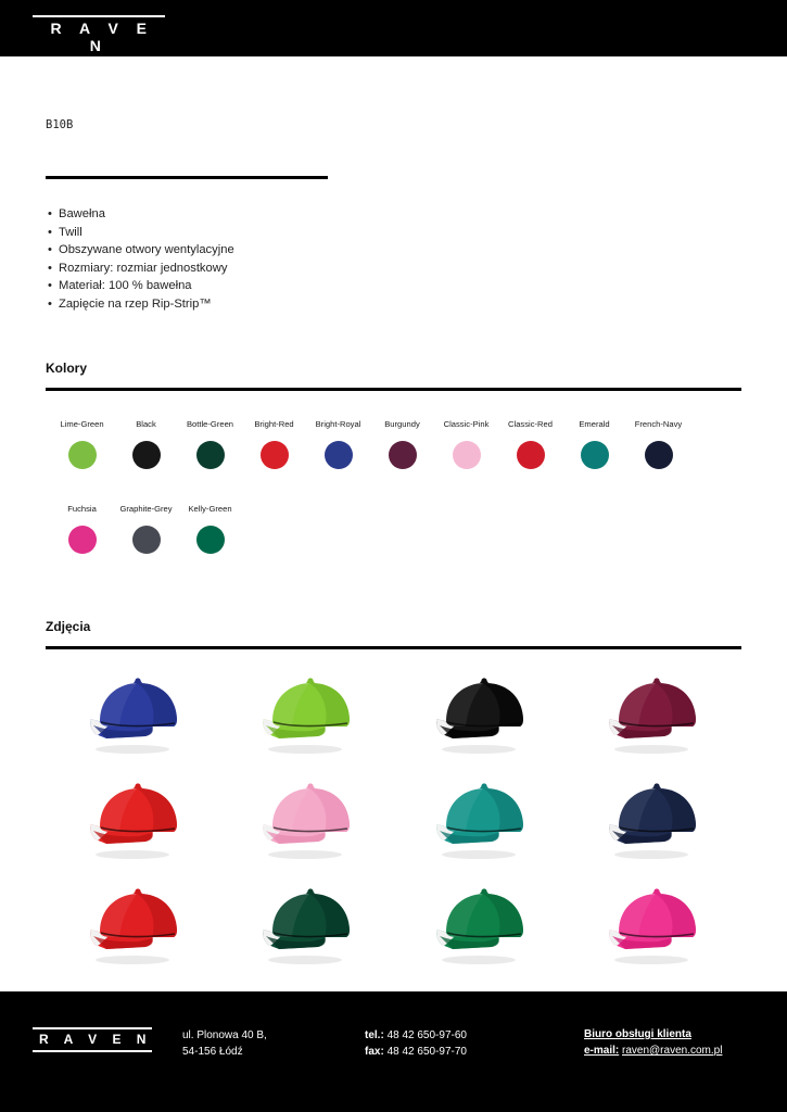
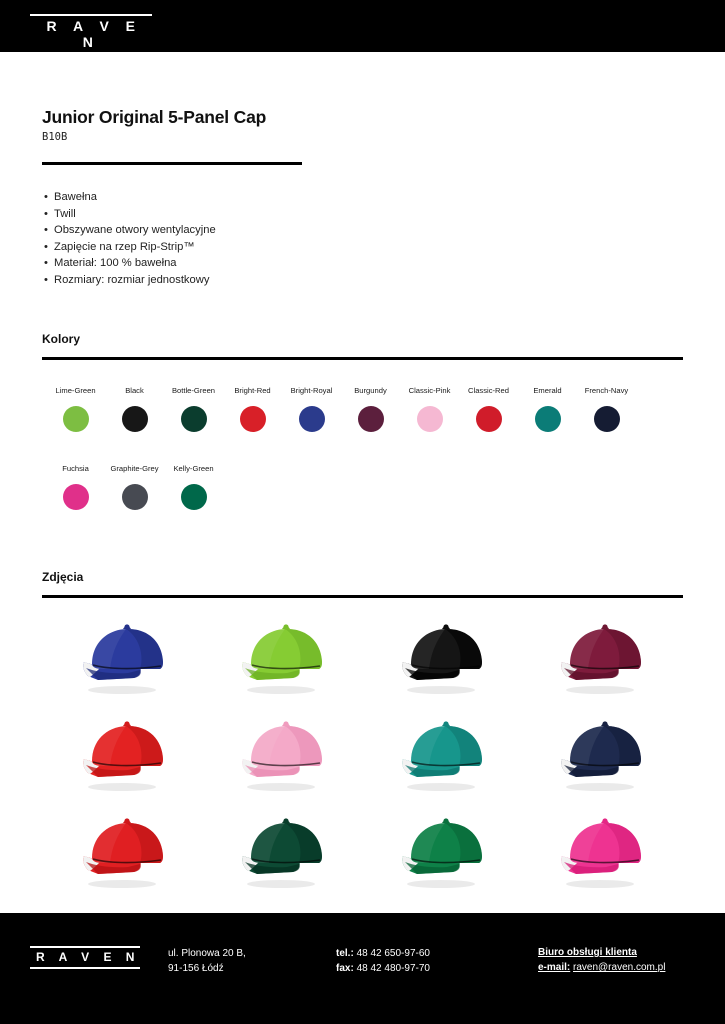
  R A V E N
+ Junior Original 5-Panel Cap
  B10B
  • Bawełna
  • Twill
  • Obszywane otwory wentylacyjne
- • Rozmiary: rozmiar jednostkowy
+ • Zapięcie na rzep Rip-Strip™
  • Materiał: 100 % bawełna
- • Zapięcie na rzep Rip-Strip™
+ • Rozmiary: rozmiar jednostkowy
  Kolory
  Lime-Green
  Black
  Bottle-Green
  Bright-Red
  Bright-Royal
  Burgundy
  Classic-Pink
  Classic-Red
  Emerald
  French-Navy
  Fuchsia
  Graphite-Grey
  Kelly-Green
  Zdjęcia
  R A V E N
- ul. Plonowa 40 B,
+ ul. Plonowa 20 B,
- 54-156 Łódź
+ 91-156 Łódź
  tel.: 48 42 650-97-60
- fax: 48 42 650-97-70
+ fax: 48 42 480-97-70
  Biuro obsługi klienta
  e-mail: raven@raven.com.pl
